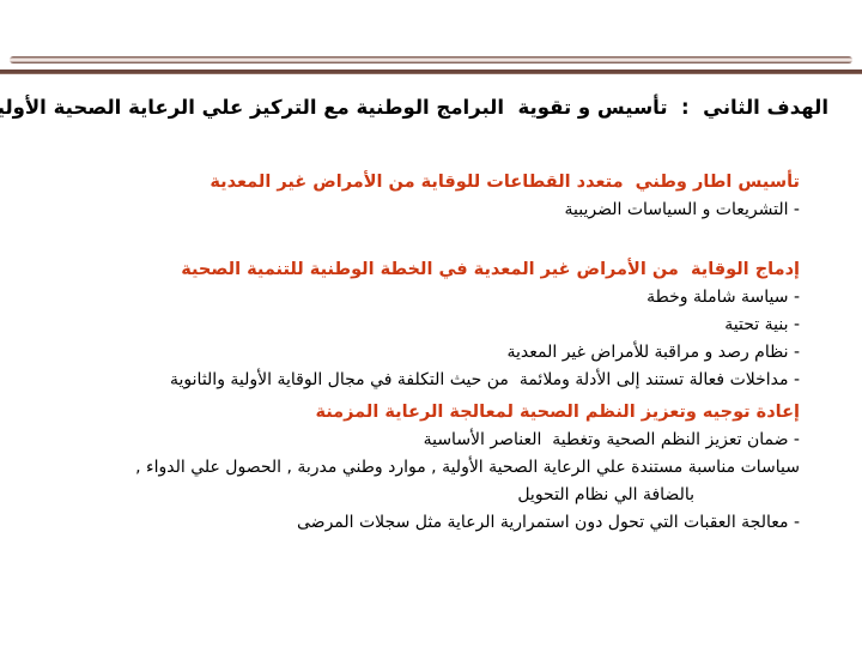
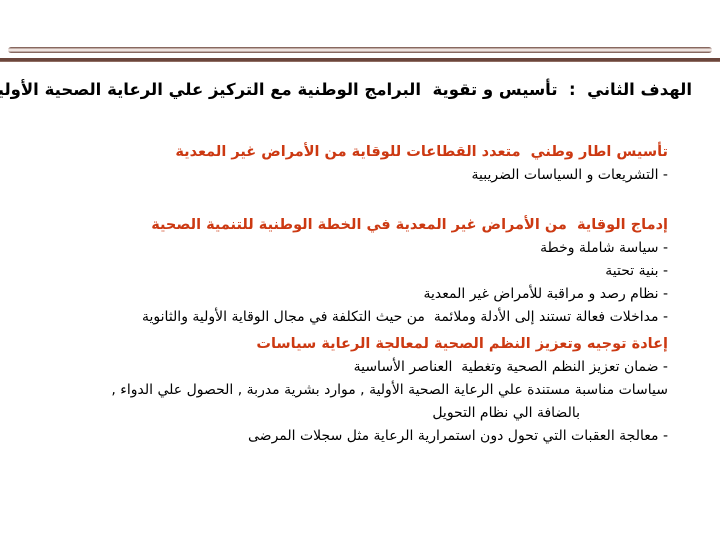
  الهدف الثاني : تأسيس و تقوية البرامج الوطنية مع التركيز علي الرعاية الصحية الأولي
  تأسيس اطار وطني متعدد القطاعات للوقاية من الأمراض غير المعدية
  - التشريعات و السياسات الضريبية
  إدماج الوقاية من الأمراض غير المعدية في الخطة الوطنية للتنمية الصحية
  - سياسة شاملة وخطة
  - بنية تحتية
  - نظام رصد و مراقبة للأمراض غير المعدية
  - مداخلات فعالة تستند إلى الأدلة وملائمة من حيث التكلفة في مجال الوقاية الأولية والثانوية
- إعادة توجيه وتعزيز النظم الصحية لمعالجة الرعاية المزمنة
+ إعادة توجيه وتعزيز النظم الصحية لمعالجة الرعاية سياسات
  - ضمان تعزيز النظم الصحية وتغطية العناصر الأساسية
- سياسات مناسبة مستندة علي الرعاية الصحية الأولية , موارد وطني مدربة , الحصول علي الدواء ,
+ سياسات مناسبة مستندة علي الرعاية الصحية الأولية , موارد بشرية مدربة , الحصول علي الدواء ,
  بالضافة الي نظام التحويل
  - معالجة العقبات التي تحول دون استمرارية الرعاية مثل سجلات المرضى
